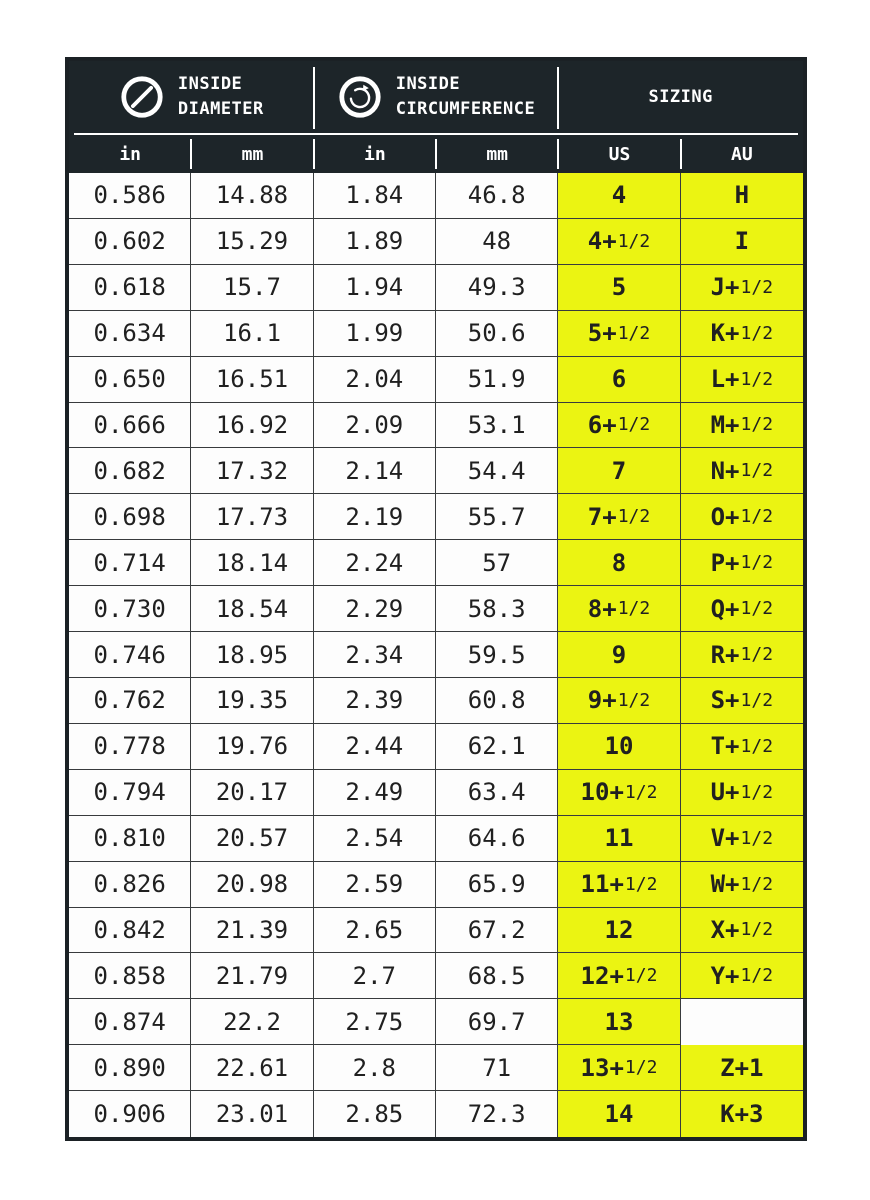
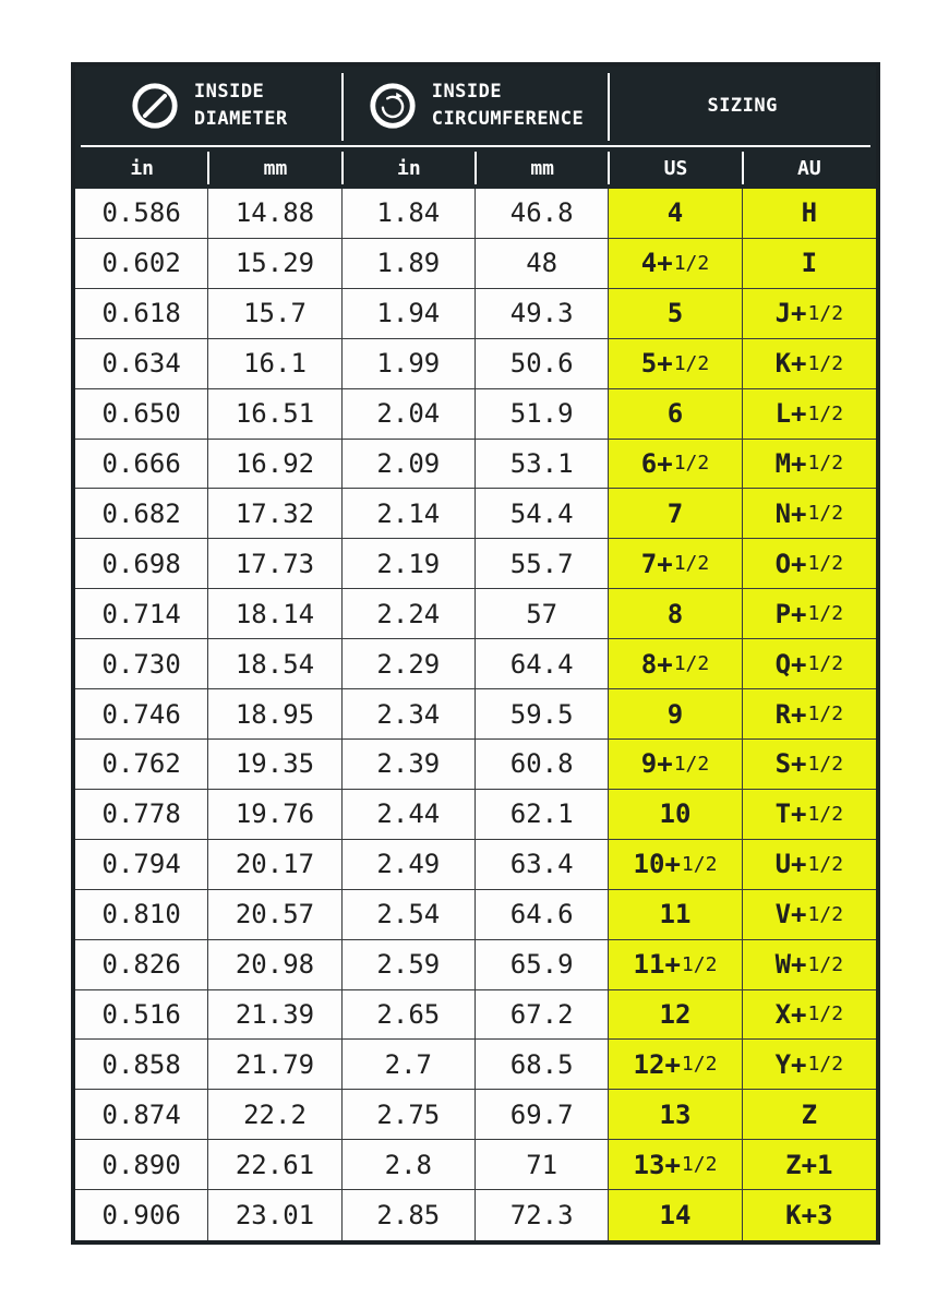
  INSIDE
  DIAMETER
  INSIDE
  CIRCUMFERENCE
  SIZING
  in
  mm
  in
  mm
  US
  AU
  0.586
  14.88
  1.84
  46.8
  4
  H
  0.602
  15.29
  1.89
  48
  4+
  1/2
  I
  0.618
  15.7
  1.94
  49.3
  5
  J+
  1/2
  0.634
  16.1
  1.99
  50.6
  5+
  1/2
  K+
  1/2
  0.650
  16.51
  2.04
  51.9
  6
  L+
  1/2
  0.666
  16.92
  2.09
  53.1
  6+
  1/2
  M+
  1/2
  0.682
  17.32
  2.14
  54.4
  7
  N+
  1/2
  0.698
  17.73
  2.19
  55.7
  7+
  1/2
  O+
  1/2
  0.714
  18.14
  2.24
  57
  8
  P+
  1/2
  0.730
  18.54
  2.29
- 58.3
+ 64.4
  8+
  1/2
  Q+
  1/2
  0.746
  18.95
  2.34
  59.5
  9
  R+
  1/2
  0.762
  19.35
  2.39
  60.8
  9+
  1/2
  S+
  1/2
  0.778
  19.76
  2.44
  62.1
  10
  T+
  1/2
  0.794
  20.17
  2.49
  63.4
  10+
  1/2
  U+
  1/2
  0.810
  20.57
  2.54
  64.6
  11
  V+
  1/2
  0.826
  20.98
  2.59
  65.9
  11+
  1/2
  W+
  1/2
- 0.842
+ 0.516
  21.39
  2.65
  67.2
  12
  X+
  1/2
  0.858
  21.79
  2.7
  68.5
  12+
  1/2
  Y+
  1/2
  0.874
  22.2
  2.75
  69.7
  13
+ Z
  0.890
  22.61
  2.8
  71
  13+
  1/2
  Z+1
  0.906
  23.01
  2.85
  72.3
  14
  K+3
